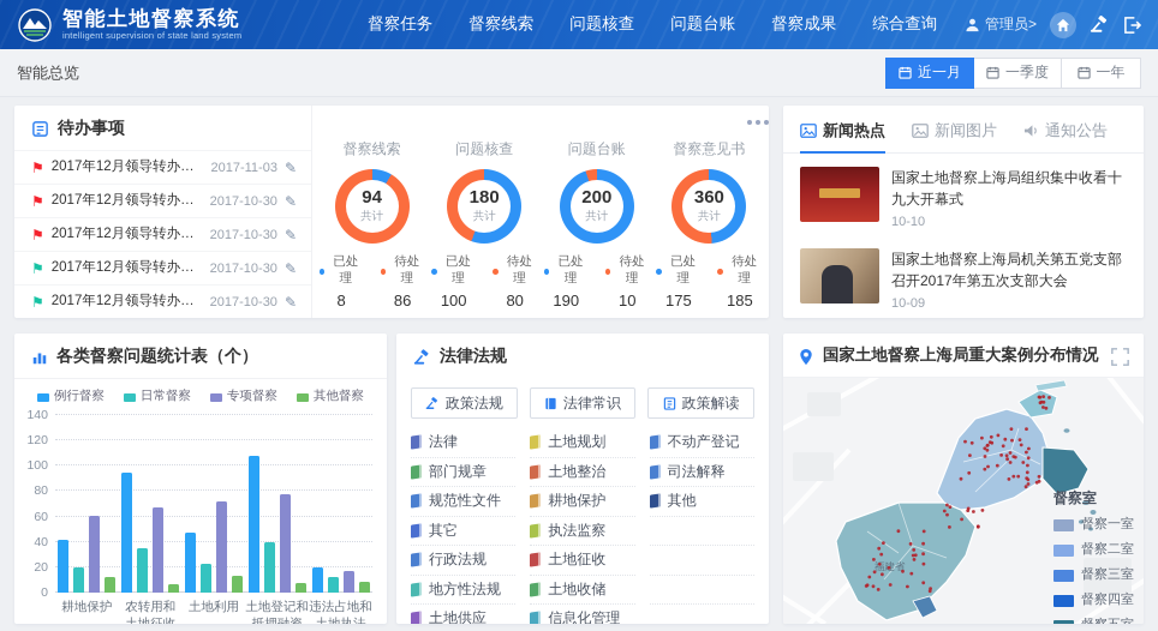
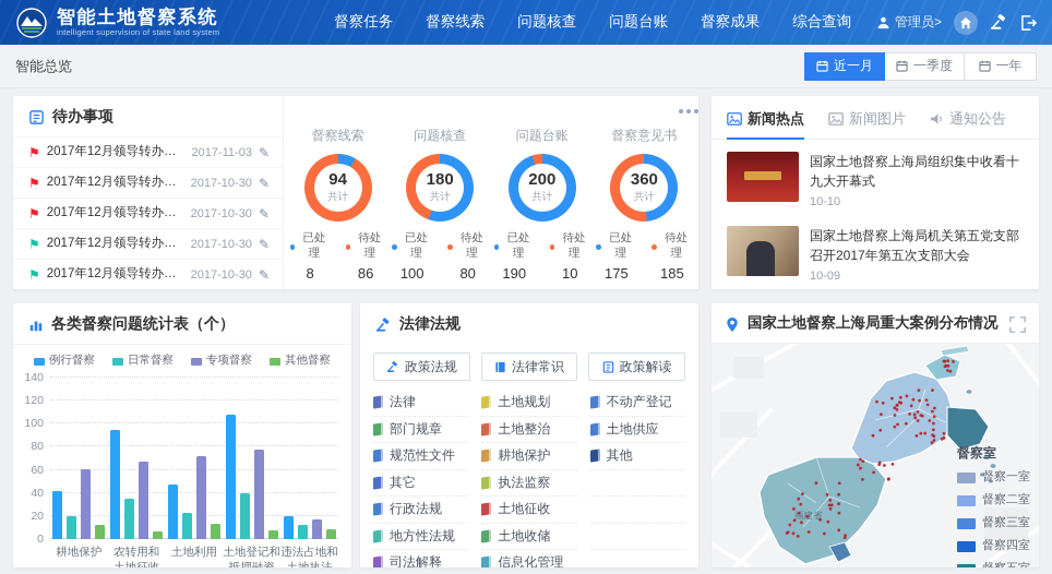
  智能土地督察系统
  intelligent supervision of state land system
  督察任务
  督察线索
  问题核查
  问题台账
  督察成果
  综合查询
  管理员>
  智能总览
  近一月
  一季度
  一年
  待办事项
  ⚑
  2017年12月领导转办督察
  2017-11-03
  ✎
  ⚑
  2017年12月领导转办督察
  2017-10-30
  ✎
  ⚑
  2017年12月领导转办督察
  2017-10-30
  ✎
  ⚑
  2017年12月领导转办督察
  2017-10-30
  ✎
  ⚑
  2017年12月领导转办督察
  2017-10-30
  ✎
  督察线索
  94
  共计
  已处理
  8
  待处理
  86
  问题核查
  180
  共计
  已处理
  100
  待处理
  80
  问题台账
  200
  共计
  已处理
  190
  待处理
  10
  督察意见书
  360
  共计
  已处理
  175
  待处理
  185
  新闻热点
  新闻图片
  通知公告
  国家土地督察上海局组织集中收看十九大开幕式
  10-10
  国家土地督察上海局机关第五党支部召开2017年第五次支部大会
  10-09
  各类督察问题统计表（个）
  例行督察
  日常督察
  专项督察
  其他督察
  0
  20
  40
  60
  80
  100
  120
  140
  耕地保护
  农转用和
  土地利用
  土地登记和
  违法占地和
  法律法规
  政策法规
  法律常识
  政策解读
  法律
  土地规划
  不动产登记
  部门规章
  土地整治
- 司法解释
+ 土地供应
  规范性文件
  耕地保护
  其他
  其它
  执法监察
  行政法规
  土地征收
  地方性法规
  土地收储
- 土地供应
+ 司法解释
  信息化管理
  国家土地督察上海局重大案例分布情况
  福建省
  督察室
  督察一室
  督察二室
  督察三室
  督察四室
